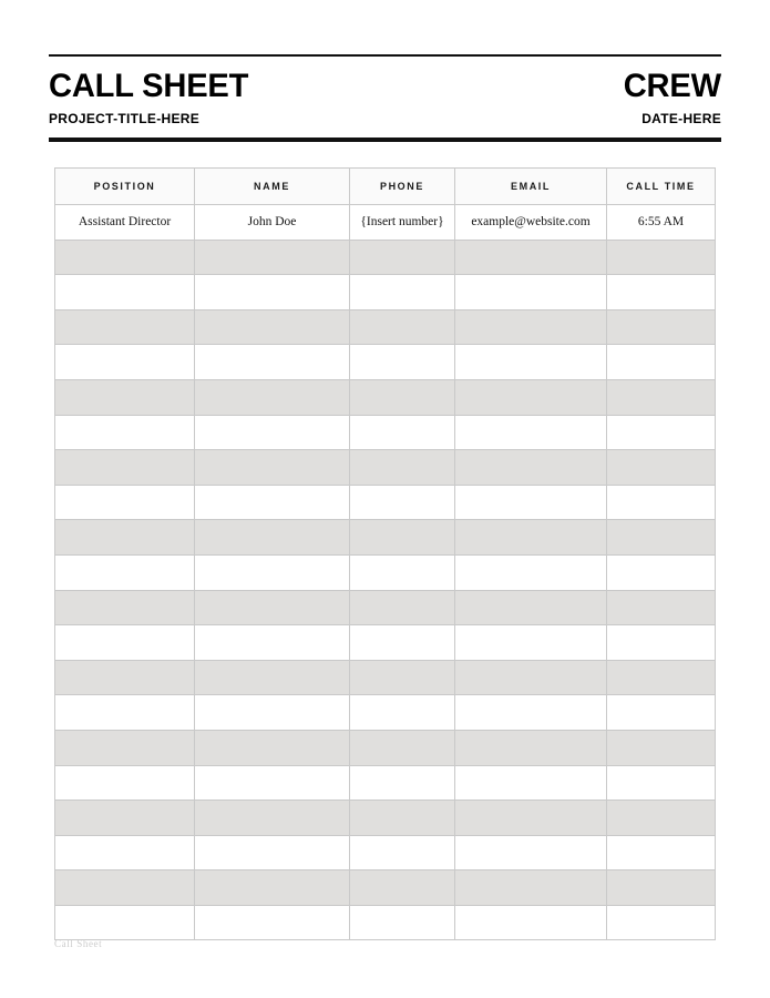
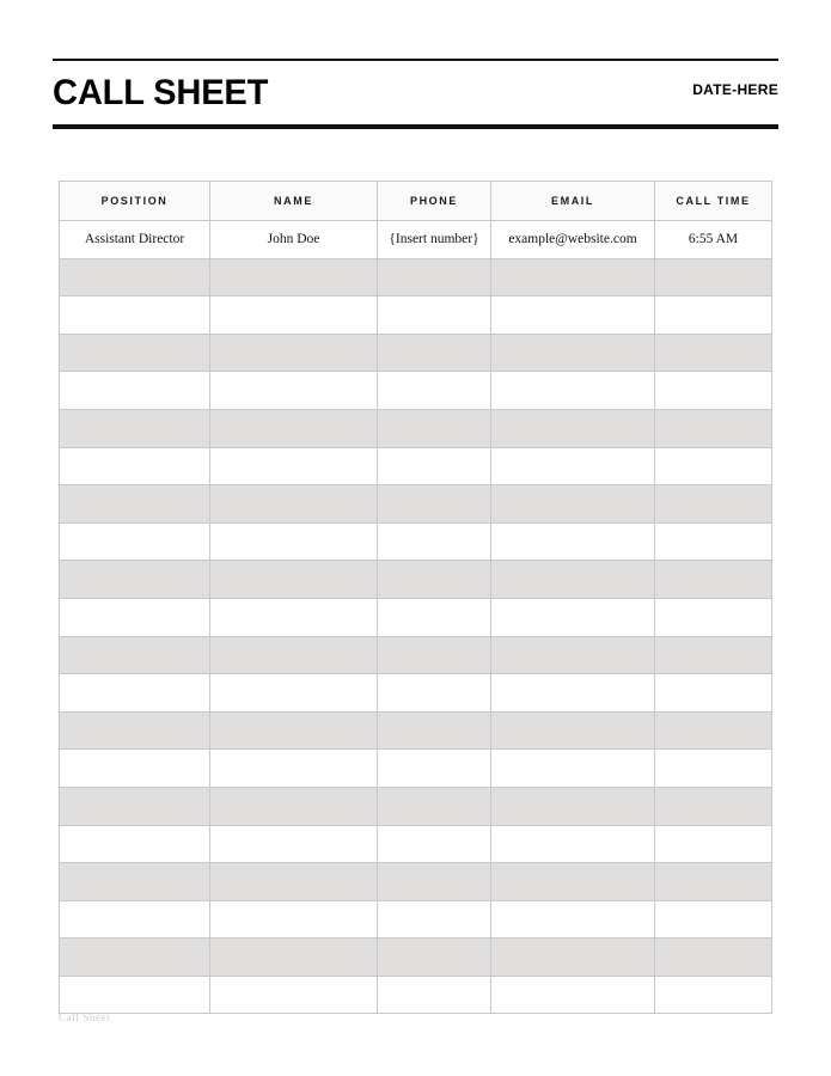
  CALL SHEET
- PROJECT-TITLE-HERE
- CREW
  DATE-HERE
  POSITION	NAME	PHONE	EMAIL	CALL TIME
  Assistant Director	John Doe	{Insert number}	example@website.com	6:55 AM
  Call Sheet
